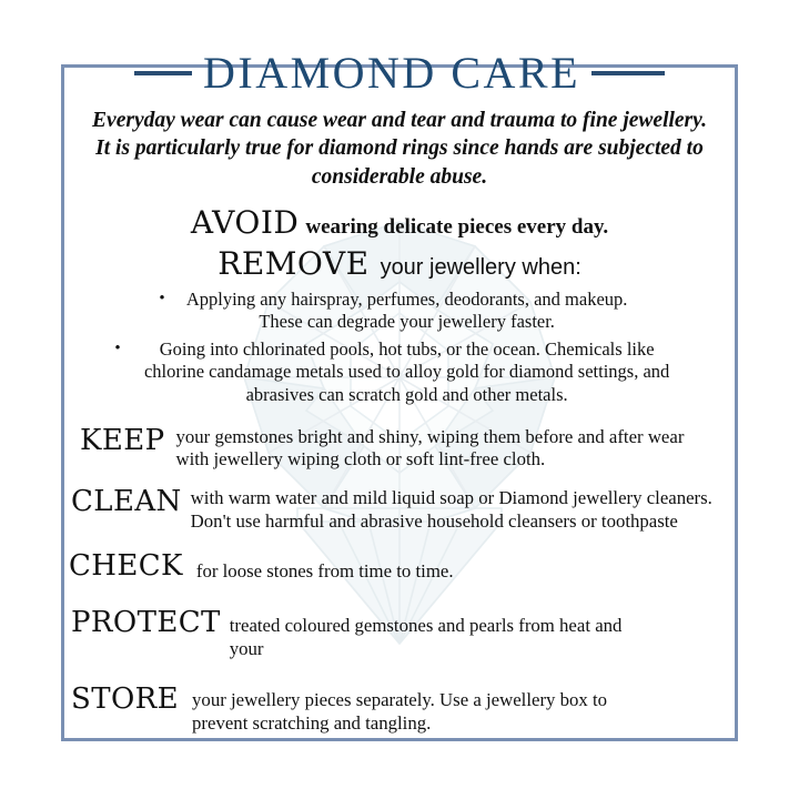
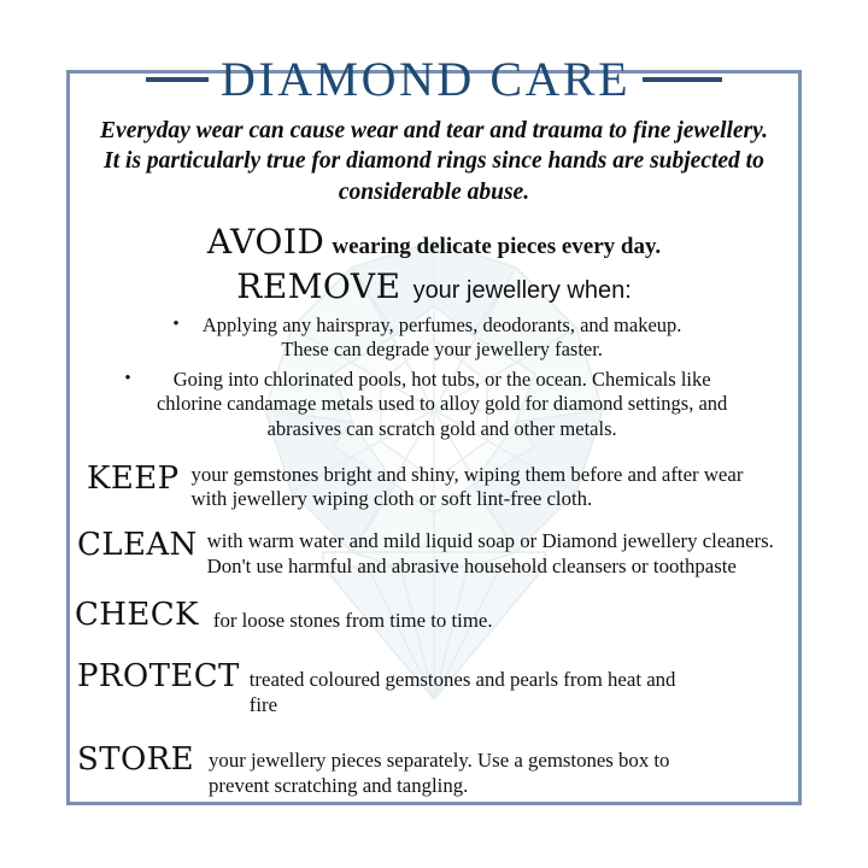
  DIAMOND CARE
  Everyday wear can cause wear and tear and trauma to fine jewellery. It is particularly true for diamond rings since hands are subjected to considerable abuse.
  AVOID wearing delicate pieces every day.
  REMOVE your jewellery when:
  •
  Applying any hairspray, perfumes, deodorants, and makeup. These can degrade your jewellery faster.
  •
  Going into chlorinated pools, hot tubs, or the ocean. Chemicals like chlorine candamage metals used to alloy gold for diamond settings, and abrasives can scratch gold and other metals.
  KEEP
  your gemstones bright and shiny, wiping them before and after wear with jewellery wiping cloth or soft lint-free cloth.
  CLEAN
  with warm water and mild liquid soap or Diamond jewellery cleaners. Don't use harmful and abrasive household cleansers or toothpaste
  CHECK
  for loose stones from time to time.
  PROTECT
- treated coloured gemstones and pearls from heat and your
+ treated coloured gemstones and pearls from heat and fire
  STORE
- your jewellery pieces separately. Use a jewellery box to prevent scratching and tangling.
+ your jewellery pieces separately. Use a gemstones box to prevent scratching and tangling.
